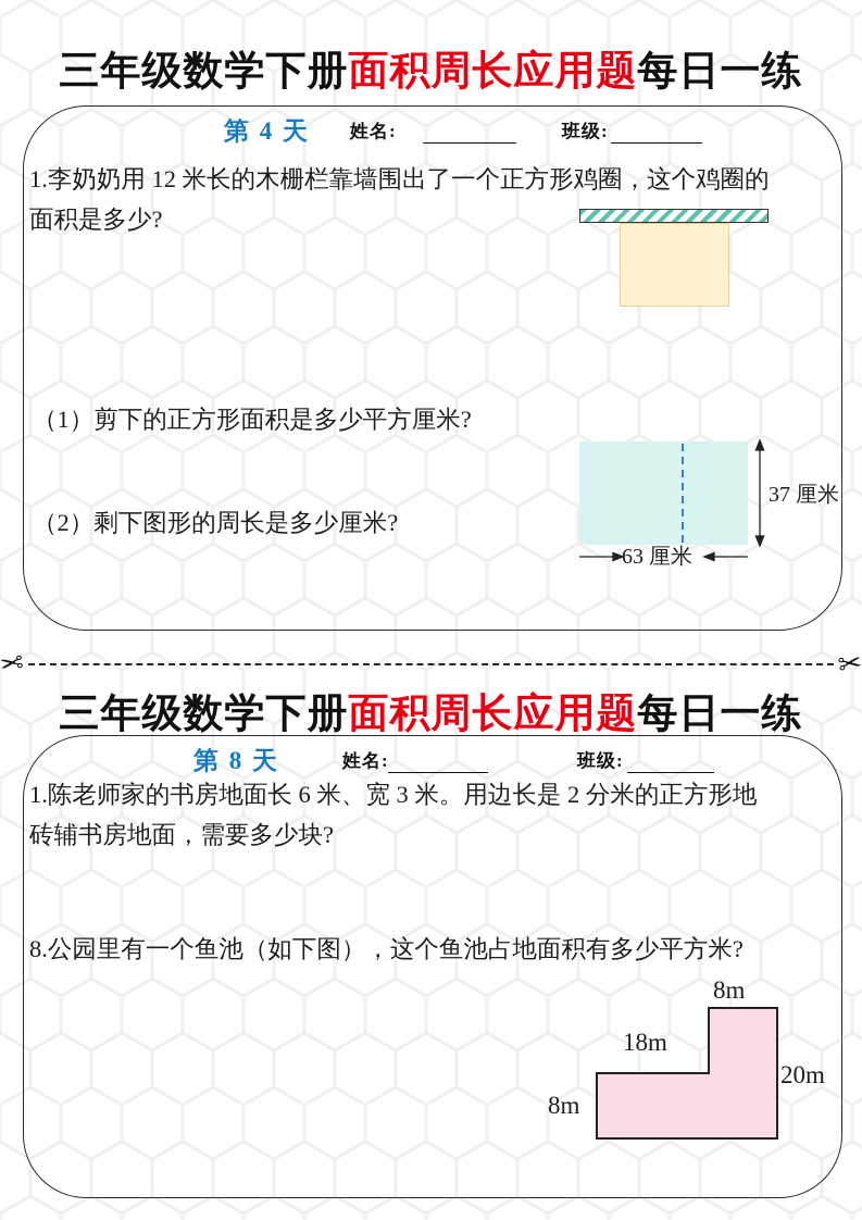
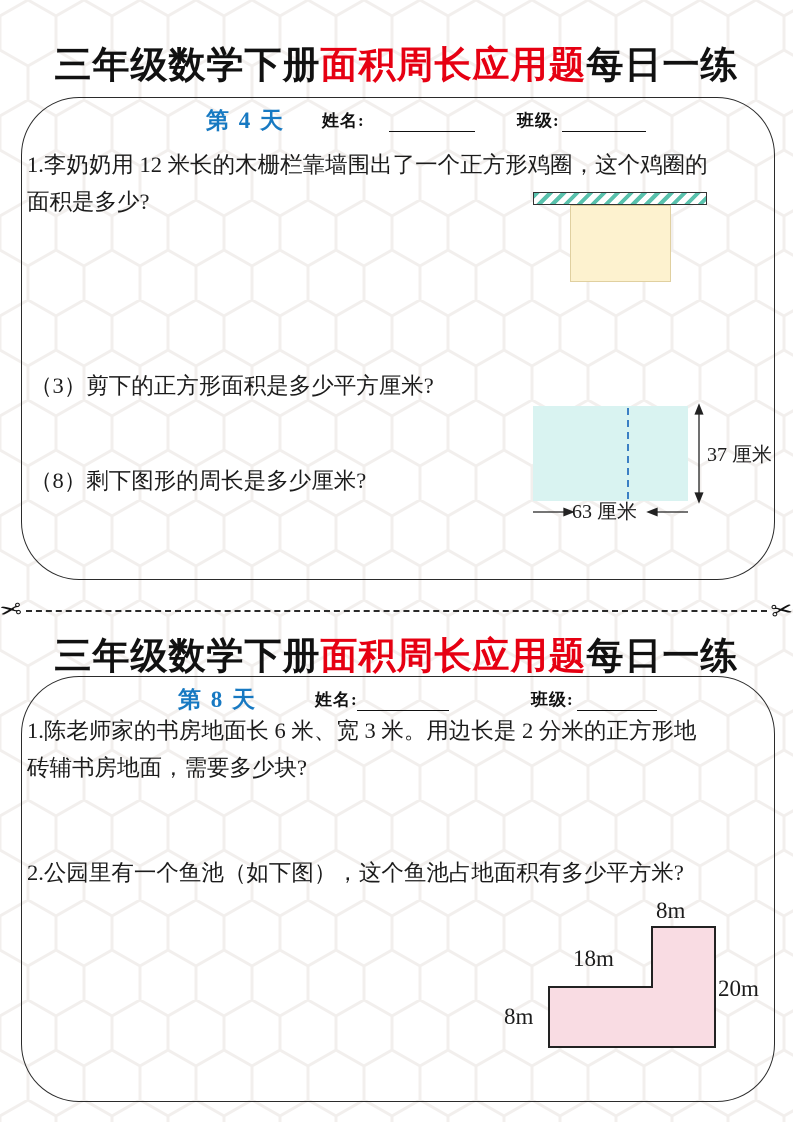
  三年级数学下册面积周长应用题每日一练
  第 4 天
  姓名:
  班级:
  1.李奶奶用 12 米长的木栅栏靠墙围出了一个正方形鸡圈，这个鸡圈的
  面积是多少?
- （1）剪下的正方形面积是多少平方厘米?
+ （3）剪下的正方形面积是多少平方厘米?
- （2）剩下图形的周长是多少厘米?
+ （8）剩下图形的周长是多少厘米?
  37 厘米
  63 厘米
  三年级数学下册面积周长应用题每日一练
  第 8 天
  姓名:
  班级:
  1.陈老师家的书房地面长 6 米、宽 3 米。用边长是 2 分米的正方形地
  砖辅书房地面，需要多少块?
- 8.公园里有一个鱼池（如下图），这个鱼池占地面积有多少平方米?
+ 2.公园里有一个鱼池（如下图），这个鱼池占地面积有多少平方米?
  8m
  18m
  20m
  8m
